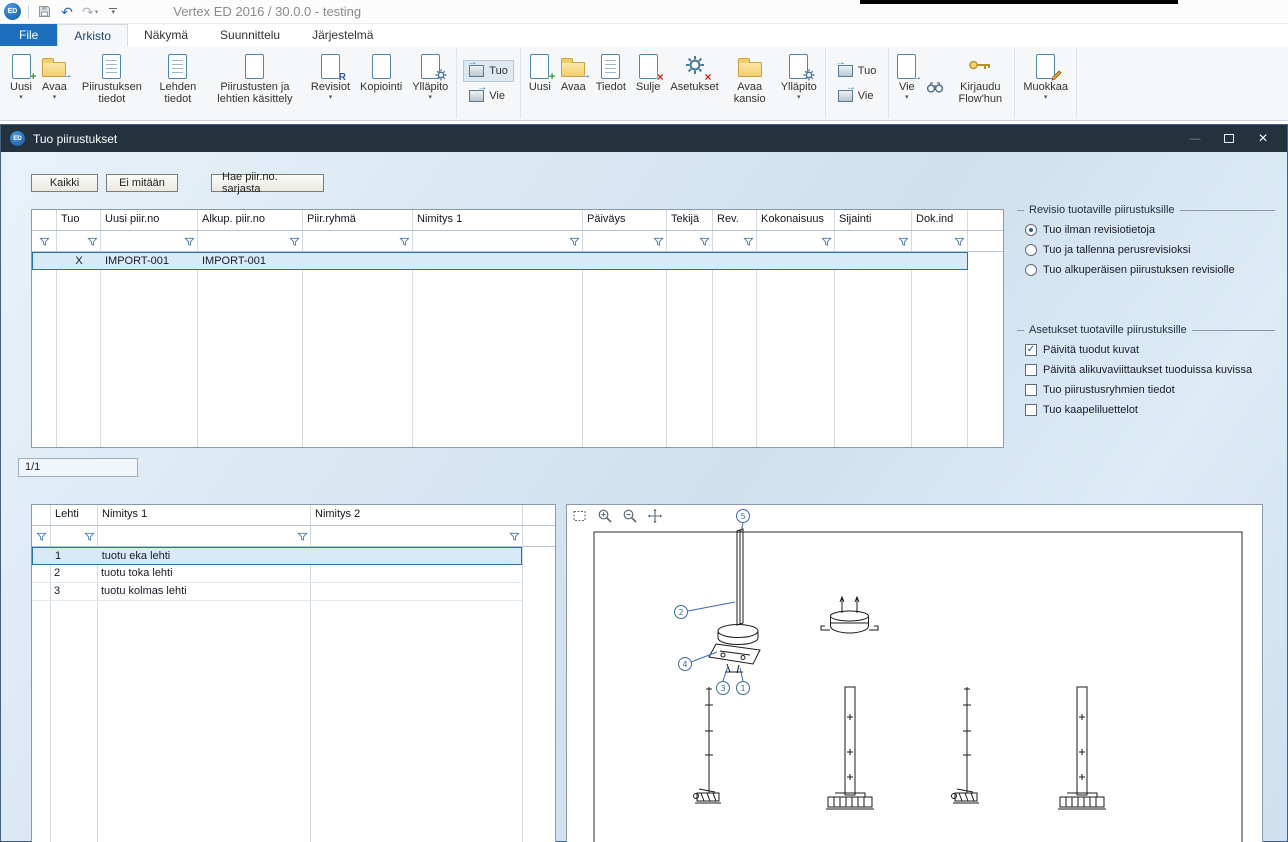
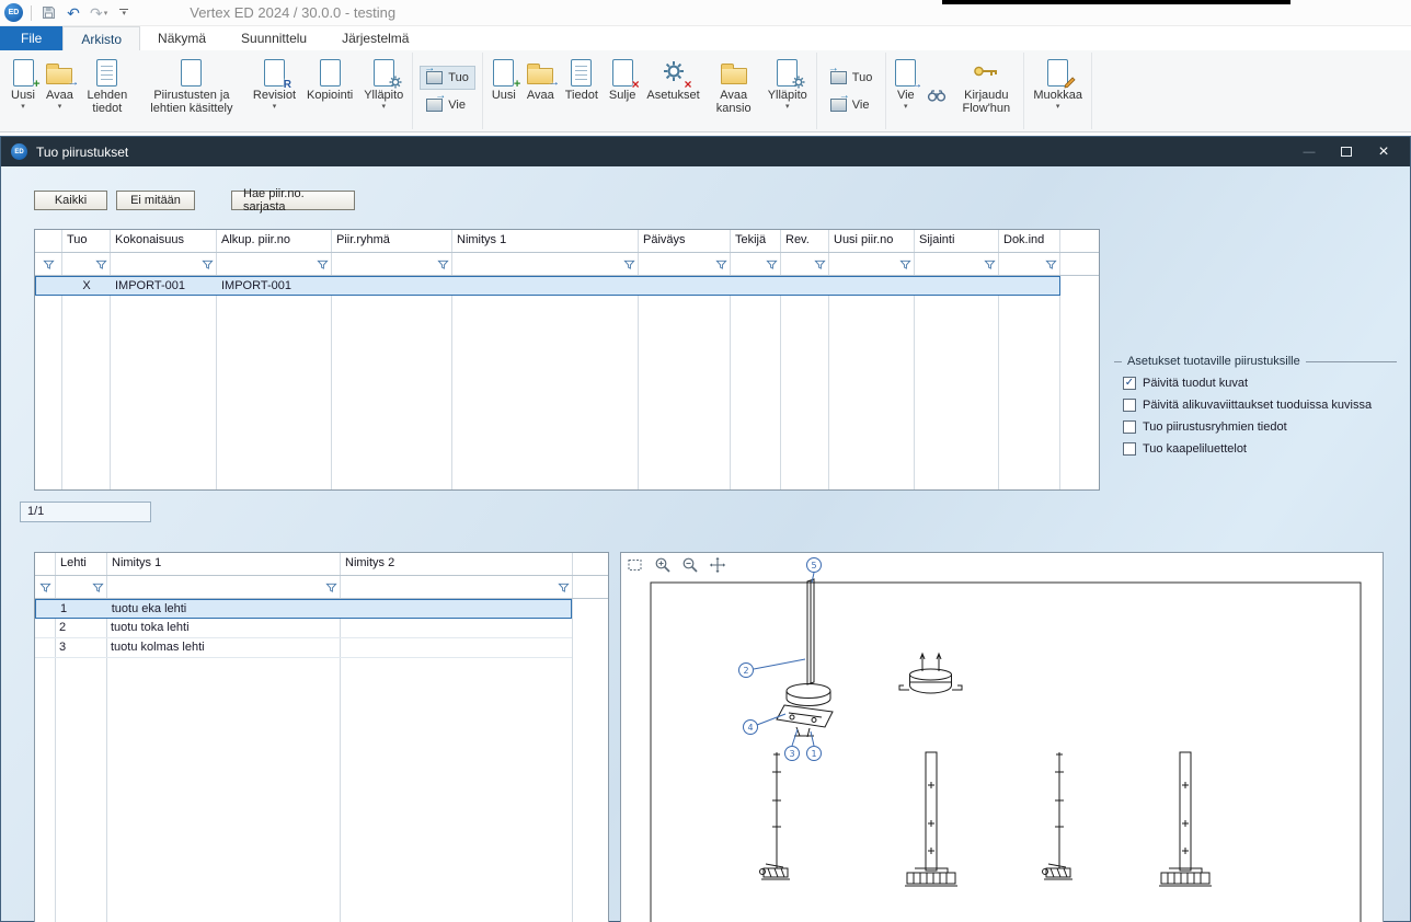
  ↶
  ↷
- Vertex ED 2016 / 30.0.0 - testing
+ Vertex ED 2024 / 30.0.0 - testing
  File
  Arkisto
  Näkymä
  Suunnittelu
  Järjestelmä
  +
  Uusi
  →
  Avaa
- Piirustuksen tiedot
  Lehden tiedot
  Piirustusten ja lehtien käsittely
  R
  Revisiot
  Kopiointi
  Ylläpito
  →
  Tuo
  →
  Vie
  +
  Uusi
  →
  Avaa
  Tiedot
  ×
  Sulje
  ×
  Asetukset
  Avaa kansio
  Ylläpito
  →
  Tuo
  →
  Vie
  →
  Vie
  Kirjaudu Flow'hun
  Muokkaa
  Tuo piirustukset
  —
  ×
  Kaikki
  Ei mitään
  Hae piir.no. sarjasta
  Tuo
- Uusi piir.no
+ Kokonaisuus
  Alkup. piir.no
  Piir.ryhmä
  Nimitys 1
  Päiväys
  Tekijä
  Rev.
- Kokonaisuus
+ Uusi piir.no
  Sijainti
  Dok.ind
  X
  IMPORT-001
  IMPORT-001
  1/1
- Revisio tuotaville piirustuksille
- Tuo ilman revisiotietoja
- Tuo ja tallenna perusrevisioksi
- Tuo alkuperäisen piirustuksen revisiolle
  Asetukset tuotaville piirustuksille
  ✓
  Päivitä tuodut kuvat
  Päivitä alikuvaviittaukset tuoduissa kuvissa
  Tuo piirustusryhmien tiedot
  Tuo kaapeliluettelot
  Lehti
  Nimitys 1
  Nimitys 2
  1
  tuotu eka lehti
  2
  tuotu toka lehti
  3
  tuotu kolmas lehti
  5
  2
  4
  3
  1
